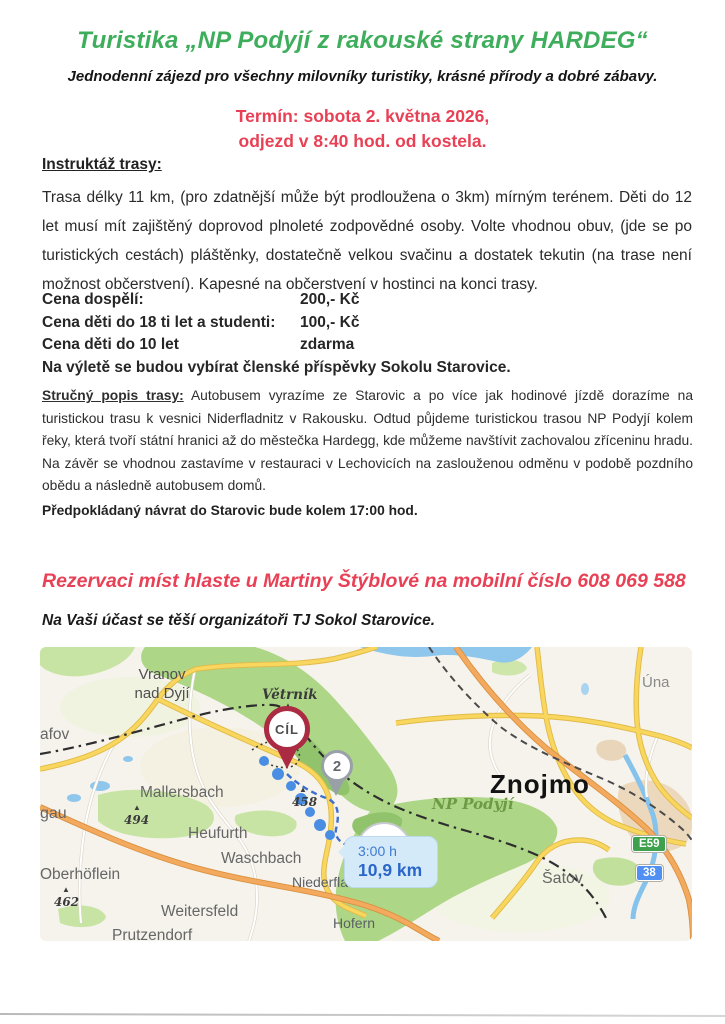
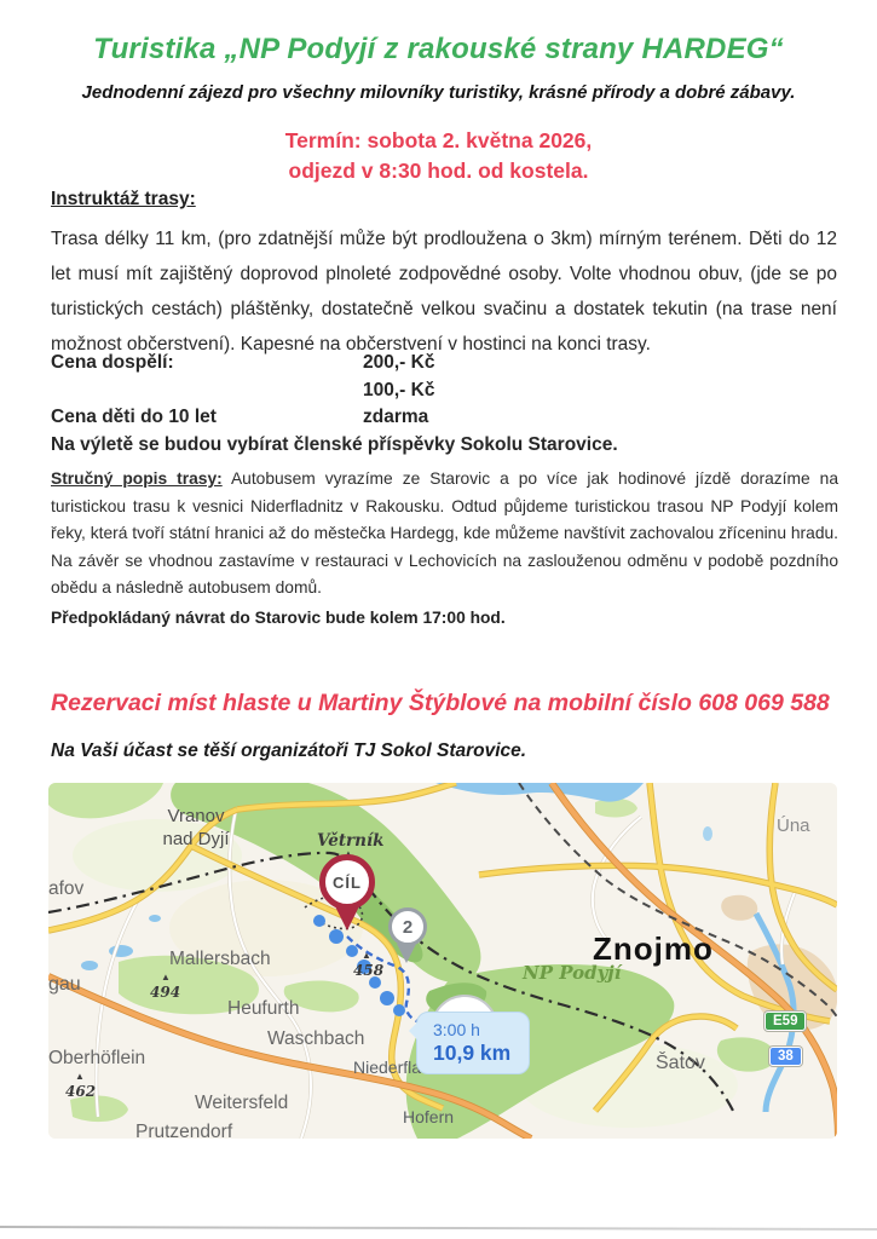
  Turistika „NP Podyjí z rakouské strany HARDEG“
  Jednodenní zájezd pro všechny milovníky turistiky, krásné přírody a dobré zábavy.
  Termín: sobota 2. května 2026,
- odjezd v 8:40 hod. od kostela.
+ odjezd v 8:30 hod. od kostela.
  Instruktáž trasy:
  Trasa délky 11 km, (pro zdatnější může být prodloužena o 3km) mírným terénem. Děti do 12 let musí mít zajištěný doprovod plnoleté zodpovědné osoby. Volte vhodnou obuv, (jde se po turistických cestách) pláštěnky, dostatečně velkou svačinu a dostatek tekutin (na trase není možnost občerstvení). Kapesné na občerstvení v hostinci na konci trasy.
  Cena dospělí:
  200,- Kč
- Cena děti do 18 ti let a studenti:
  100,- Kč
  Cena děti do 10 let
  zdarma
  Na výletě se budou vybírat členské příspěvky Sokolu Starovice.
  Stručný popis trasy: Autobusem vyrazíme ze Starovic a po více jak hodinové jízdě dorazíme na turistickou trasu k vesnici Niderfladnitz v Rakousku. Odtud půjdeme turistickou trasou NP Podyjí kolem řeky, která tvoří státní hranici až do městečka Hardegg, kde můžeme navštívit zachovalou zříceninu hradu. Na závěr se vhodnou zastavíme v restauraci v Lechovicích na zaslouženou odměnu v podobě pozdního obědu a následně autobusem domů.
  Předpokládaný návrat do Starovic bude kolem 17:00 hod.
  Rezervaci míst hlaste u Martiny Štýblové na mobilní číslo 608 069 588
  Na Vaši účast se těší organizátoři TJ Sokol Starovice.
  Vranov
  nad Dyjí
  afov
  gau
  Mallersbach
  Heufurth
  Waschbach
  Oberhöflein
  Weitersfeld
  Prutzendorf
  Hofern
  Znojmo
  Šatov
  Úna
  Větrník
  NP Podyjí
  494
  ▲
  458
  ▲
  462
  ▲
  CÍL
  2
  3:00 h
  10,9 km
  E59
  38
